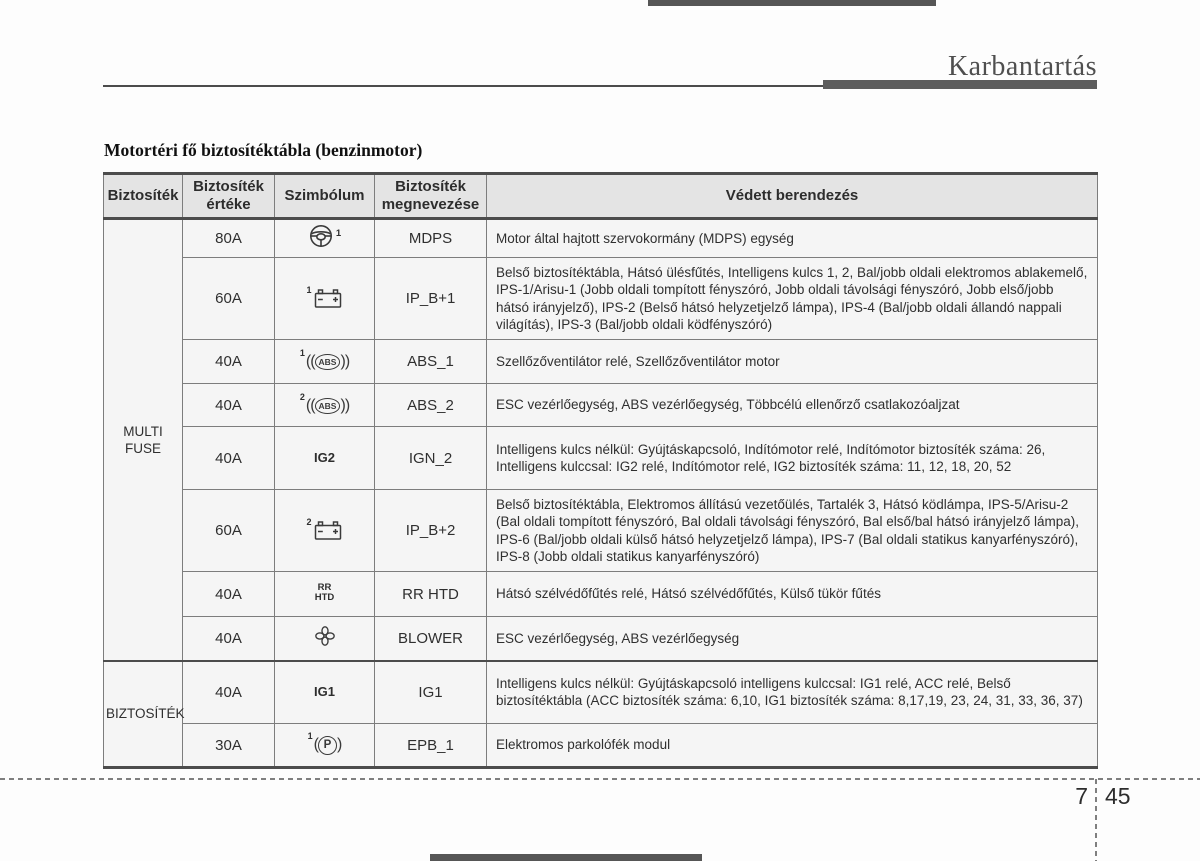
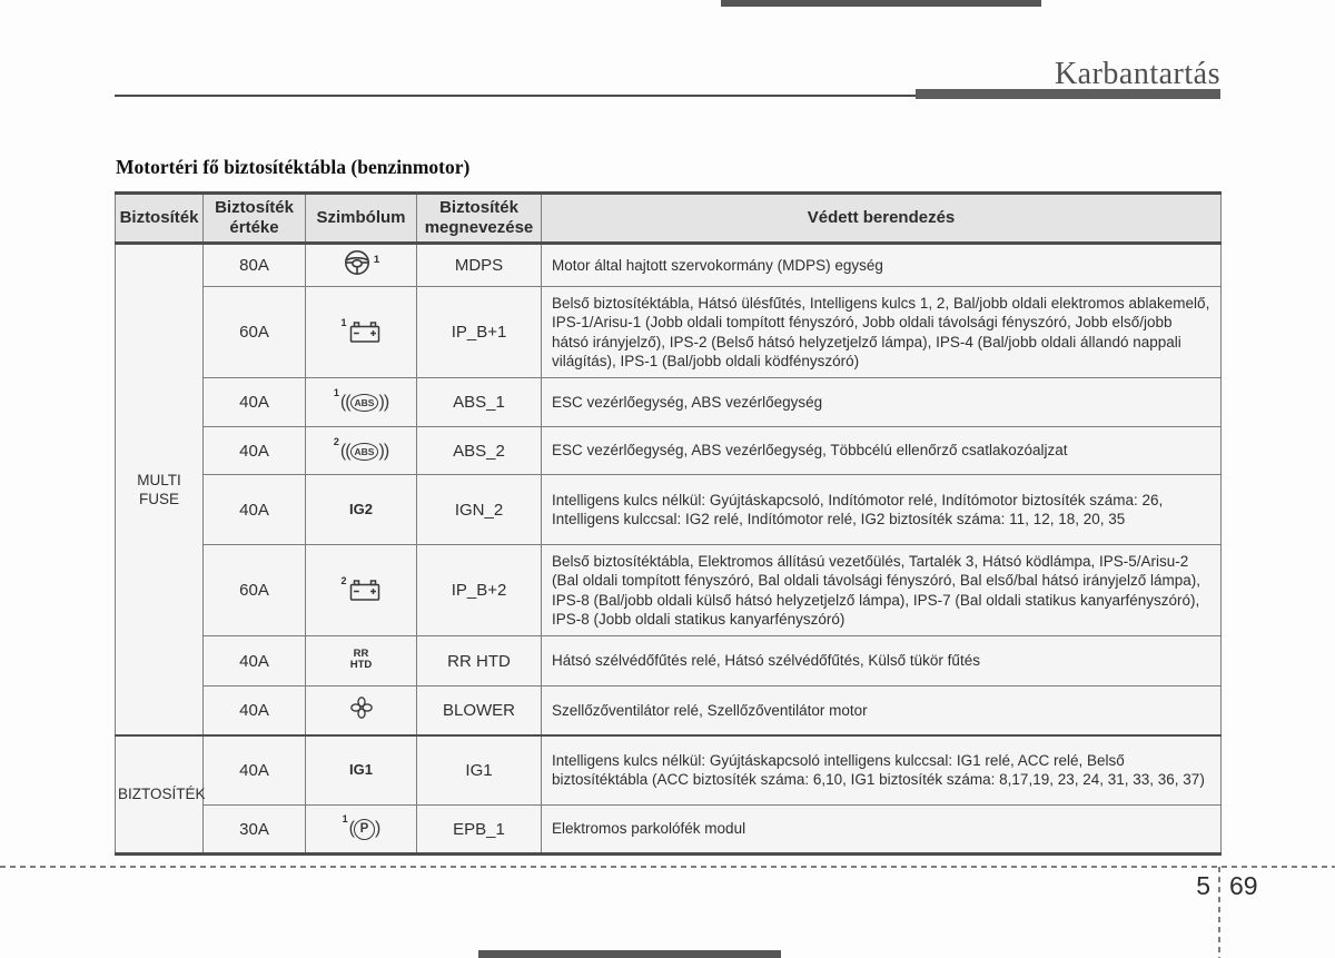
  Karbantartás
  Motortéri fő biztosítéktábla (benzinmotor)
  Biztosíték	Biztosíték értéke	Szimbólum	Biztosíték megnevezése	Védett berendezés
  MULTI FUSE	80A	1	MDPS	Motor által hajtott szervokormány (MDPS) egység
- 60A	1	IP_B+1	Belső biztosítéktábla, Hátsó ülésfűtés, Intelligens kulcs 1, 2, Bal/jobb oldali elektromos ablakemelő, IPS-1/Arisu-1 (Jobb oldali tompított fényszóró, Jobb oldali távolsági fényszóró, Jobb első/jobb hátsó irányjelző), IPS-2 (Belső hátsó helyzetjelző lámpa), IPS-4 (Bal/jobb oldali állandó nappali világítás), IPS-3 (Bal/jobb oldali ködfényszóró)
+ 60A	1	IP_B+1	Belső biztosítéktábla, Hátsó ülésfűtés, Intelligens kulcs 1, 2, Bal/jobb oldali elektromos ablakemelő, IPS-1/Arisu-1 (Jobb oldali tompított fényszóró, Jobb oldali távolsági fényszóró, Jobb első/jobb hátsó irányjelző), IPS-2 (Belső hátsó helyzetjelző lámpa), IPS-4 (Bal/jobb oldali állandó nappali világítás), IPS-1 (Bal/jobb oldali ködfényszóró)
- 40A	1(( ABS ))	ABS_1	Szellőzőventilátor relé, Szellőzőventilátor motor
+ 40A	1(( ABS ))	ABS_1	ESC vezérlőegység, ABS vezérlőegység
  40A	2(( ABS ))	ABS_2	ESC vezérlőegység, ABS vezérlőegység, Többcélú ellenőrző csatlakozóaljzat
- 40A	IG2	IGN_2	Intelligens kulcs nélkül: Gyújtáskapcsoló, Indítómotor relé, Indítómotor biztosíték száma: 26, Intelligens kulccsal: IG2 relé, Indítómotor relé, IG2 biztosíték száma: 11, 12, 18, 20, 52
+ 40A	IG2	IGN_2	Intelligens kulcs nélkül: Gyújtáskapcsoló, Indítómotor relé, Indítómotor biztosíték száma: 26, Intelligens kulccsal: IG2 relé, Indítómotor relé, IG2 biztosíték száma: 11, 12, 18, 20, 35
- 60A	2	IP_B+2	Belső biztosítéktábla, Elektromos állítású vezetőülés, Tartalék 3, Hátsó ködlámpa, IPS-5/Arisu-2 (Bal oldali tompított fényszóró, Bal oldali távolsági fényszóró, Bal első/bal hátsó irányjelző lámpa), IPS-6 (Bal/jobb oldali külső hátsó helyzetjelző lámpa), IPS-7 (Bal oldali statikus kanyarfényszóró), IPS-8 (Jobb oldali statikus kanyarfényszóró)
+ 60A	2	IP_B+2	Belső biztosítéktábla, Elektromos állítású vezetőülés, Tartalék 3, Hátsó ködlámpa, IPS-5/Arisu-2 (Bal oldali tompított fényszóró, Bal oldali távolsági fényszóró, Bal első/bal hátsó irányjelző lámpa), IPS-8 (Bal/jobb oldali külső hátsó helyzetjelző lámpa), IPS-7 (Bal oldali statikus kanyarfényszóró), IPS-8 (Jobb oldali statikus kanyarfényszóró)
  40A	RRHTD	RR HTD	Hátsó szélvédőfűtés relé, Hátsó szélvédőfűtés, Külső tükör fűtés
- 40A		BLOWER	ESC vezérlőegység, ABS vezérlőegység
+ 40A		BLOWER	Szellőzőventilátor relé, Szellőzőventilátor motor
  BIZTOSÍTÉK	40A	IG1	IG1	Intelligens kulcs nélkül: Gyújtáskapcsoló intelligens kulccsal: IG1 relé, ACC relé, Belső biztosítéktábla (ACC biztosíték száma: 6,10, IG1 biztosíték száma: 8,17,19, 23, 24, 31, 33, 36, 37)
  30A	1( P )	EPB_1	Elektromos parkolófék modul
- 7
+ 5
- 45
+ 69
